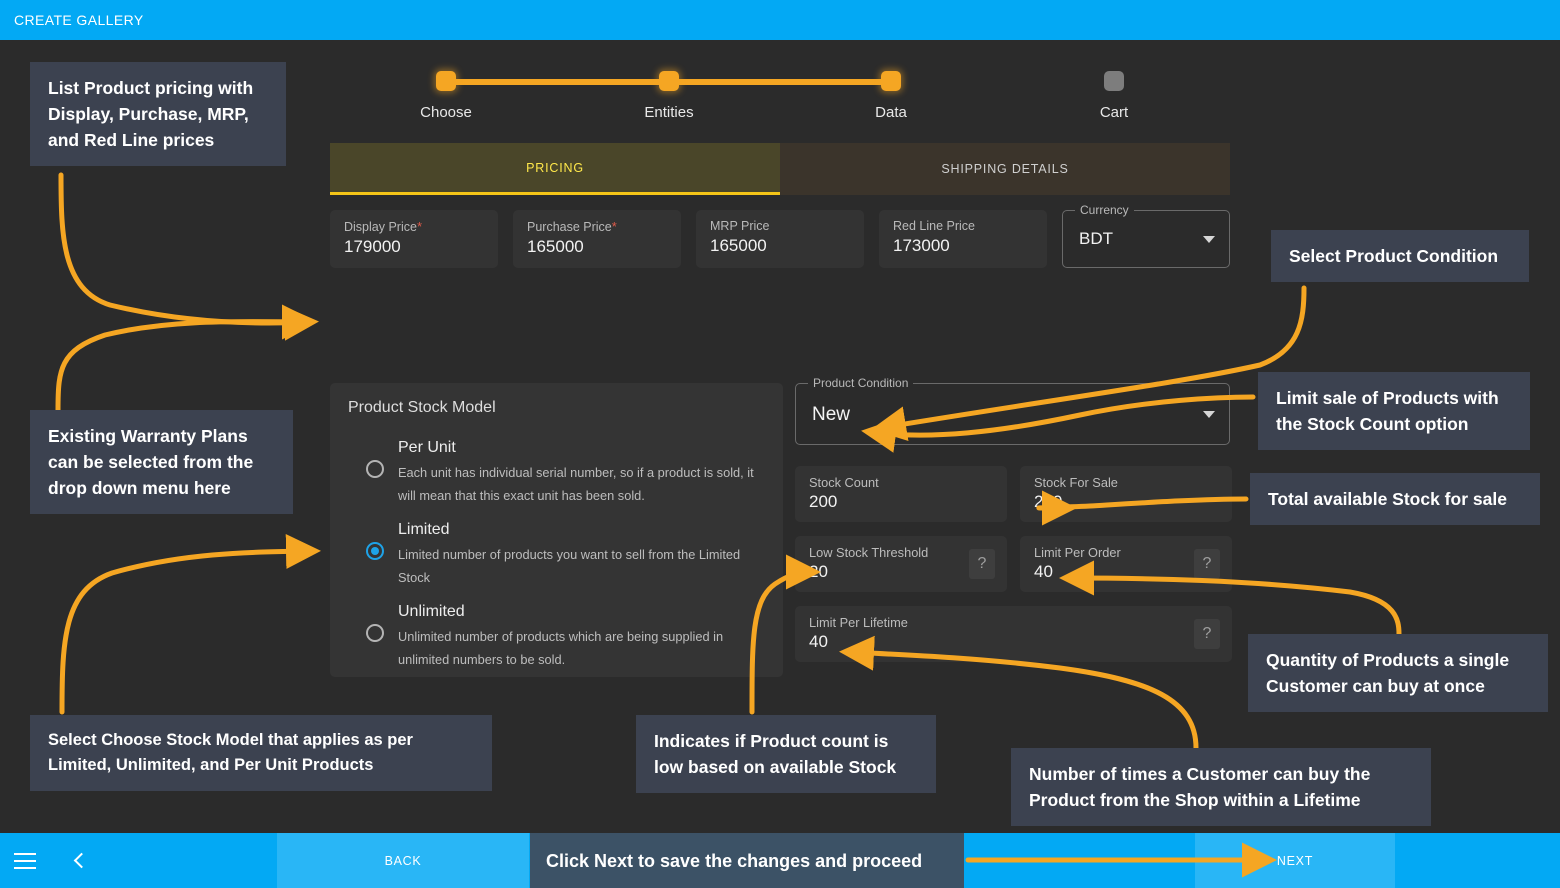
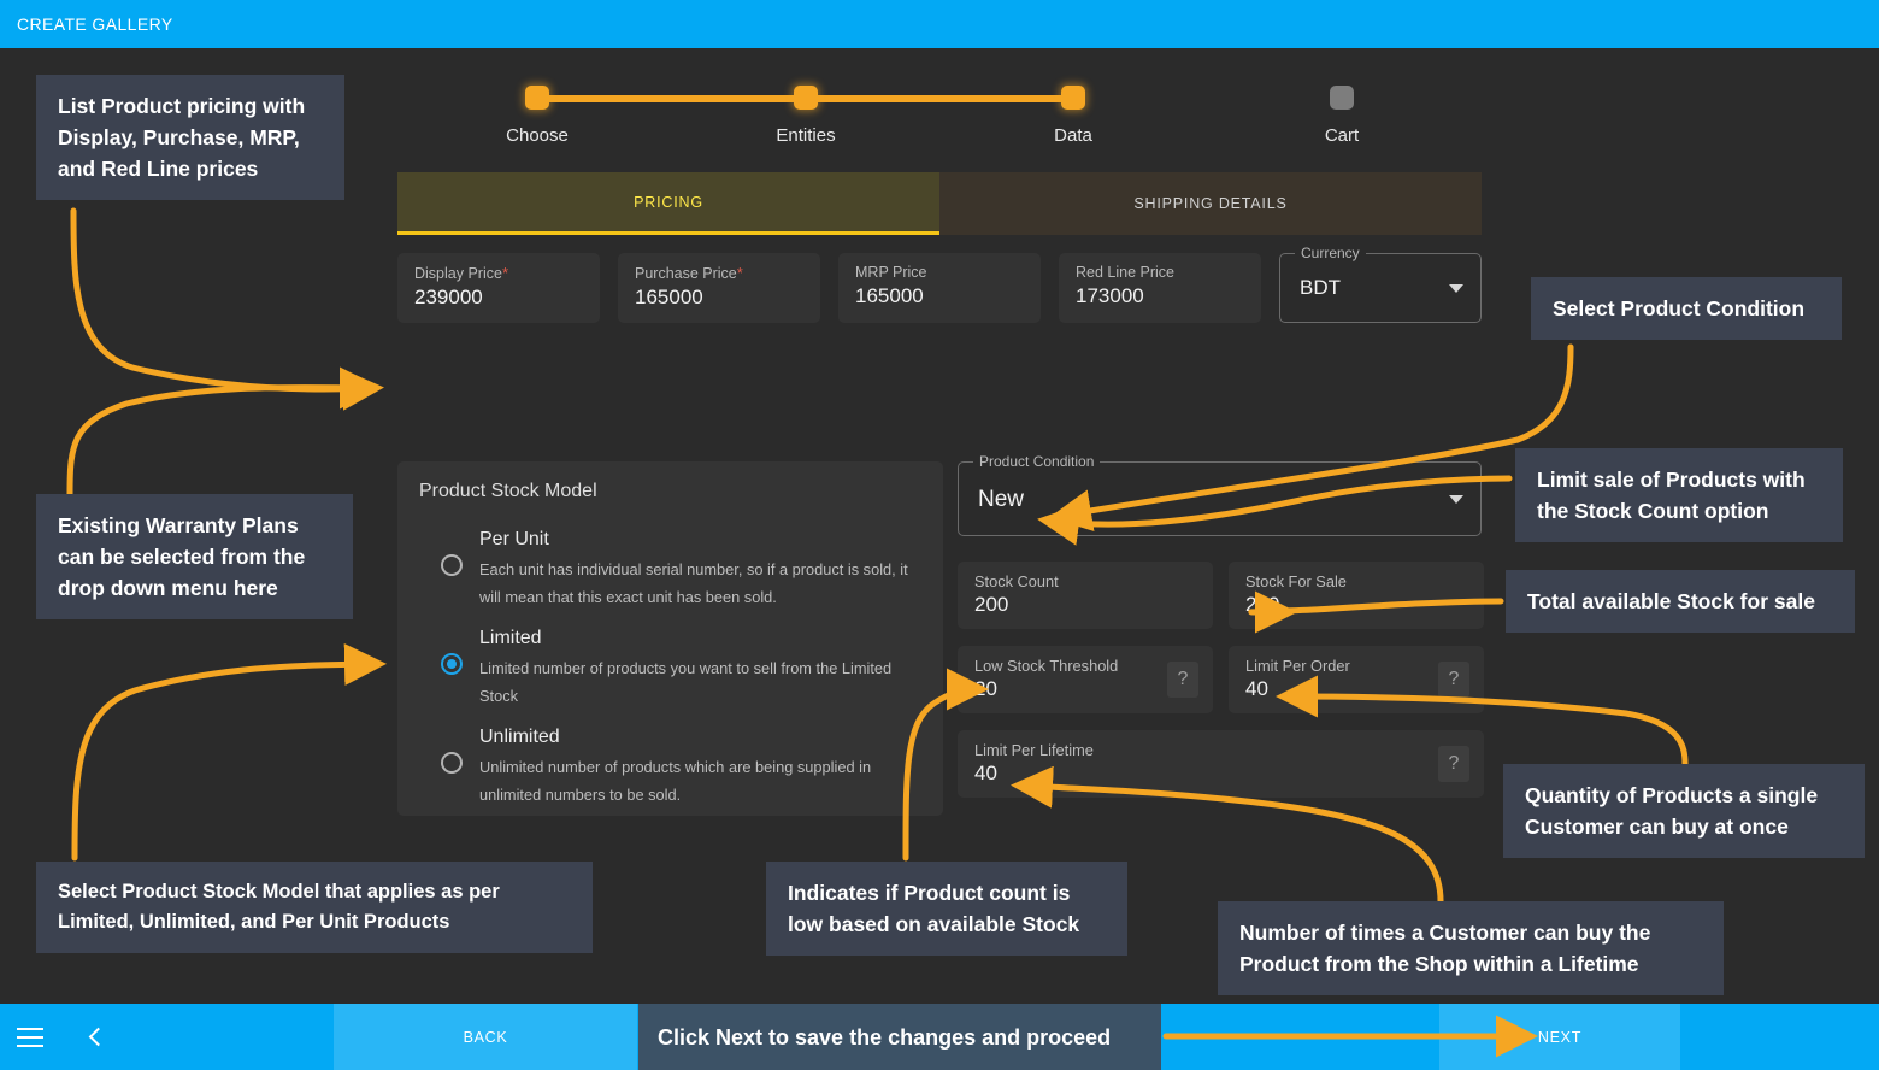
  CREATE GALLERY
  Choose
  Entities
  Data
  Cart
  PRICING
  SHIPPING DETAILS
  Display Price*
- 179000
+ 239000
  Purchase Price*
  165000
  MRP Price
  165000
  Red Line Price
  173000
  Currency
  BDT
  Product Stock Model
  Per Unit
  Each unit has individual serial number, so if a product is sold, it will mean that this exact unit has been sold.
  Limited
  Limited number of products you want to sell from the Limited Stock
  Unlimited
  Unlimited number of products which are being supplied in unlimited numbers to be sold.
  Product Condition
  New
  Stock Count
  200
  Stock For Sale
  200
  Low Stock Threshold
  ?
  Limit Per Order
  40
  ?
  Limit Per Lifetime
  40
  ?
  List Product pricing with Display, Purchase, MRP, and Red Line prices
  Existing Warranty Plans can be selected from the drop down menu here
- Select Choose Stock Model that applies as per Limited, Unlimited, and Per Unit Products
+ Select Product Stock Model that applies as per Limited, Unlimited, and Per Unit Products
  Indicates if Product count is low based on available Stock
  Number of times a Customer can buy the Product from the Shop within a Lifetime
  Select Product Condition
  Limit sale of Products with the Stock Count option
  Total available Stock for sale
  Quantity of Products a single Customer can buy at once
  Click Next to save the changes and proceed
  BACK
  NEXT
